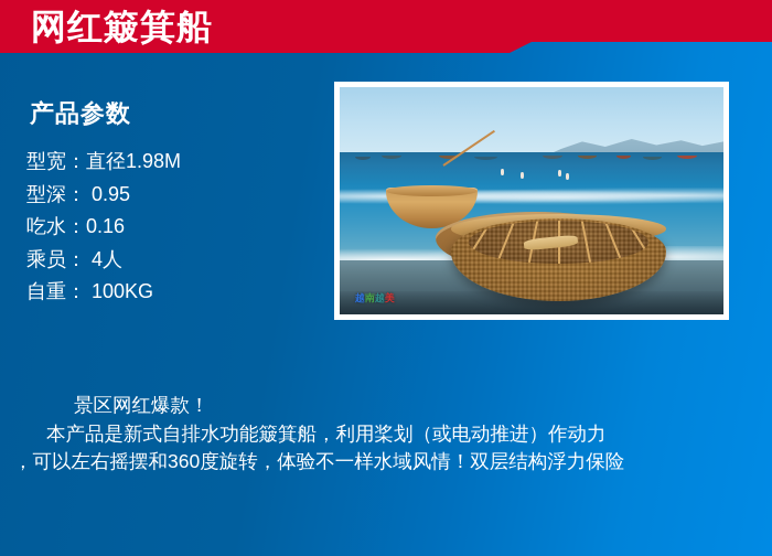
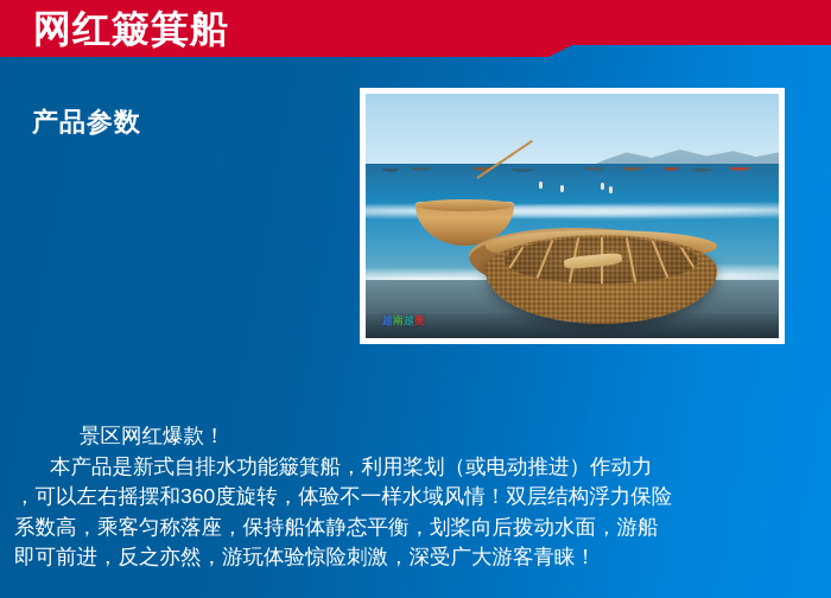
  网红簸箕船
  产品参数
- 型宽：直径1.98M
- 型深： 0.95
- 吃水：0.16
- 乘员： 4人
- 自重： 100KG
  景区网红爆款！
  本产品是新式自排水功能簸箕船，利用桨划（或电动推进）作动力
  ，可以左右摇摆和360度旋转，体验不一样水域风情！双层结构浮力保险
+ 系数高，乘客匀称落座，保持船体静态平衡，划桨向后拨动水面，游船
+ 即可前进，反之亦然，游玩体验惊险刺激，深受广大游客青睐！
  越南越美
